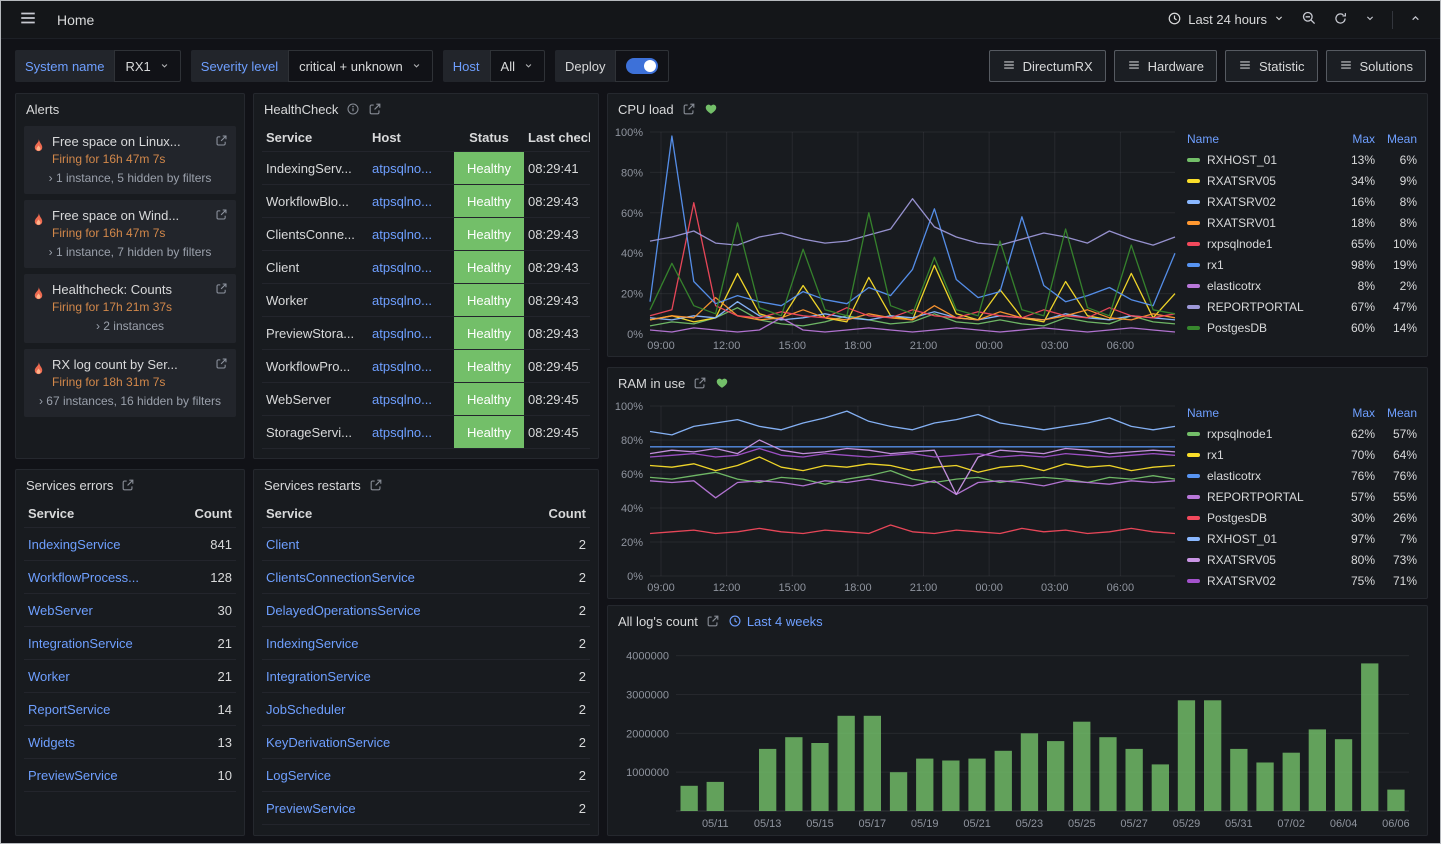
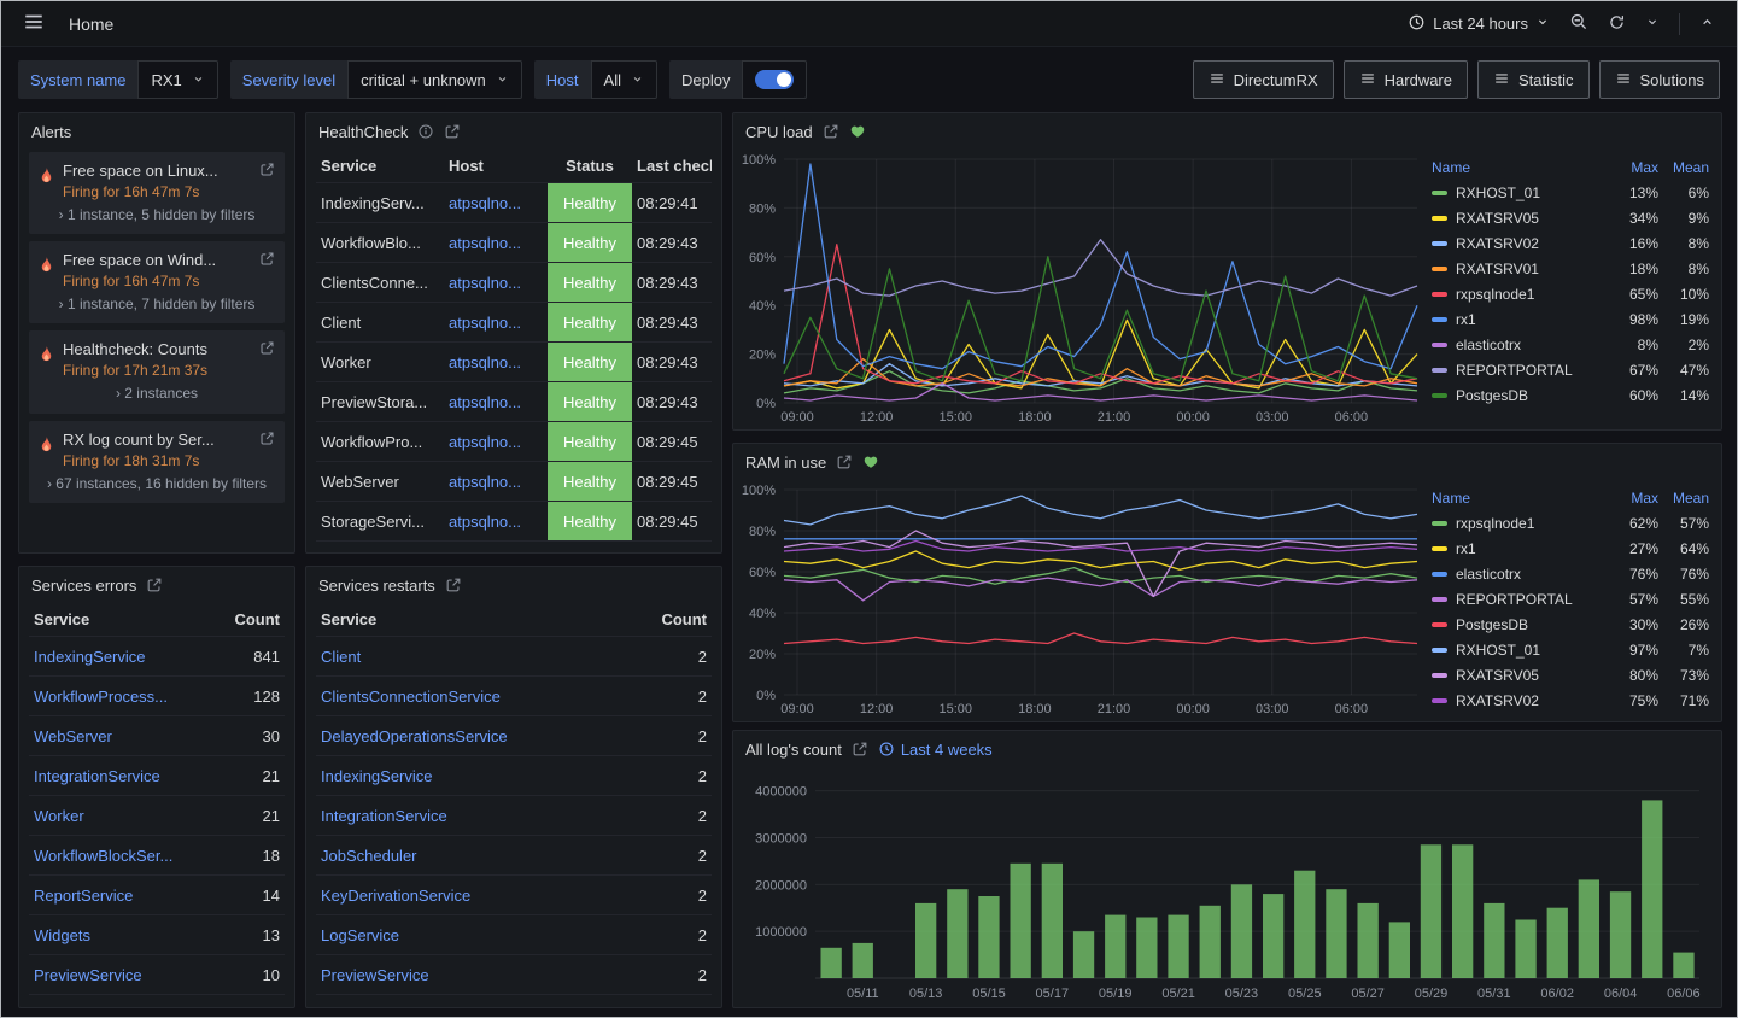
  Home
  Last 24 hours
  System name
  RX1
  Severity level
  critical + unknown
  Host
  All
  Deploy
  DirectumRX
  Hardware
  Statistic
  Solutions
  Alerts
  Free space on Linux...
  Firing for 16h 47m 7s
  › 1 instance, 5 hidden by filters
  Free space on Wind...
  Firing for 16h 47m 7s
  › 1 instance, 7 hidden by filters
  Healthcheck: Counts
  Firing for 17h 21m 37s
  › 2 instances
  RX log count by Ser...
  Firing for 18h 31m 7s
  › 67 instances, 16 hidden by filters
  HealthCheck
  Service
  Host
  Status
  Last chec
  IndexingServ...
  atpsqlno...
  Healthy
  08:29:41
  WorkflowBlo...
  atpsqlno...
  Healthy
  08:29:43
  ClientsConne...
  atpsqlno...
  Healthy
  08:29:43
  Client
  atpsqlno...
  Healthy
  08:29:43
  Worker
  atpsqlno...
  Healthy
  08:29:43
  PreviewStora...
  atpsqlno...
  Healthy
  08:29:43
  WorkflowPro...
  atpsqlno...
  Healthy
  08:29:45
  WebServer
  atpsqlno...
  Healthy
  08:29:45
  StorageServi...
  atpsqlno...
  Healthy
  08:29:45
  Services errors
  Service
  Count
  IndexingService
  841
  WorkflowProcess...
  128
  WebServer
  30
  IntegrationService
  21
  Worker
  21
+ WorkflowBlockSer...
+ 18
  ReportService
  14
  Widgets
  13
  PreviewService
  10
  Services restarts
  Service
  Count
  Client
  2
  ClientsConnectionService
  2
  DelayedOperationsService
  2
  IndexingService
  2
  IntegrationService
  2
  JobScheduler
  2
  KeyDerivationService
  2
  LogService
  2
  PreviewService
  2
  CPU load
  0%
  20%
  40%
  60%
  80%
  100%
  09:00
  12:00
  15:00
  18:00
  21:00
  00:00
  03:00
  06:00
  Name
  Max
  Mean
  RXHOST_01
  13%
  6%
  RXATSRV05
  34%
  9%
  RXATSRV02
  16%
  8%
  RXATSRV01
  18%
  8%
  rxpsqlnode1
  65%
  10%
  rx1
  98%
  19%
  elasticotrx
  8%
  2%
  REPORTPORTAL
  67%
  47%
  PostgesDB
  60%
  14%
  RAM in use
  0%
  20%
  40%
  60%
  80%
  100%
  09:00
  12:00
  15:00
  18:00
  21:00
  00:00
  03:00
  06:00
  Name
  Max
  Mean
  rxpsqlnode1
  62%
  57%
  rx1
- 70%
+ 27%
  64%
  elasticotrx
  76%
  76%
  REPORTPORTAL
  57%
  55%
  PostgesDB
  30%
  26%
  RXHOST_01
  97%
  7%
  RXATSRV05
  80%
  73%
  RXATSRV02
  75%
  71%
  All log's count
  Last 4 weeks
  1000000
  2000000
  3000000
  4000000
  05/11
  05/13
  05/15
  05/17
  05/19
  05/21
  05/23
  05/25
  05/27
  05/29
  05/31
- 07/02
+ 06/02
  06/04
  06/06
